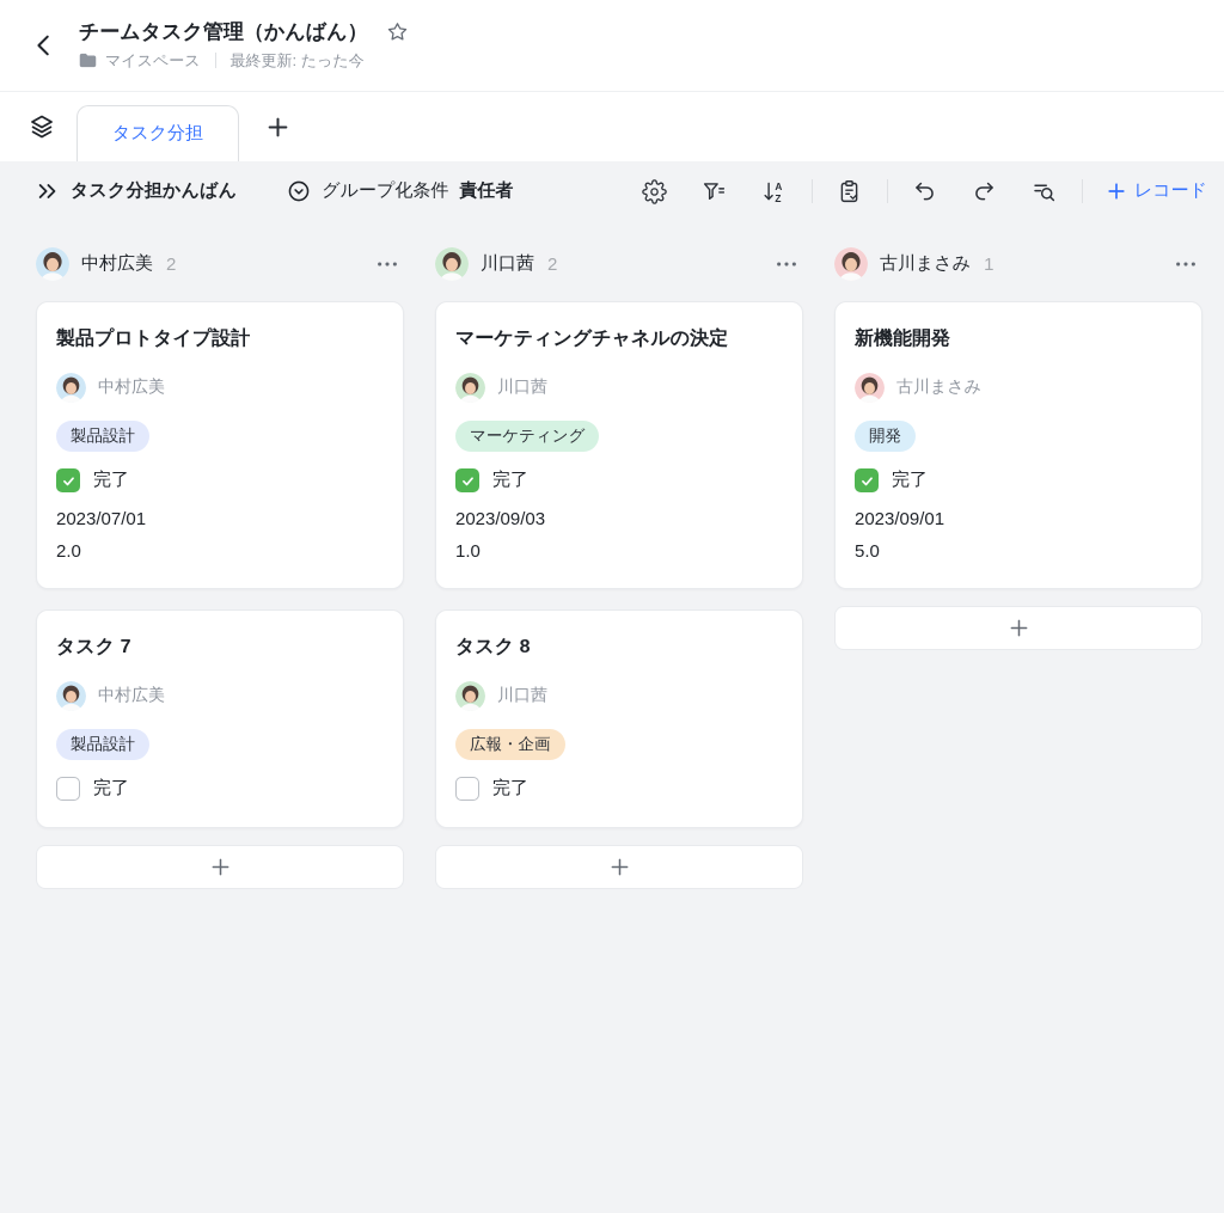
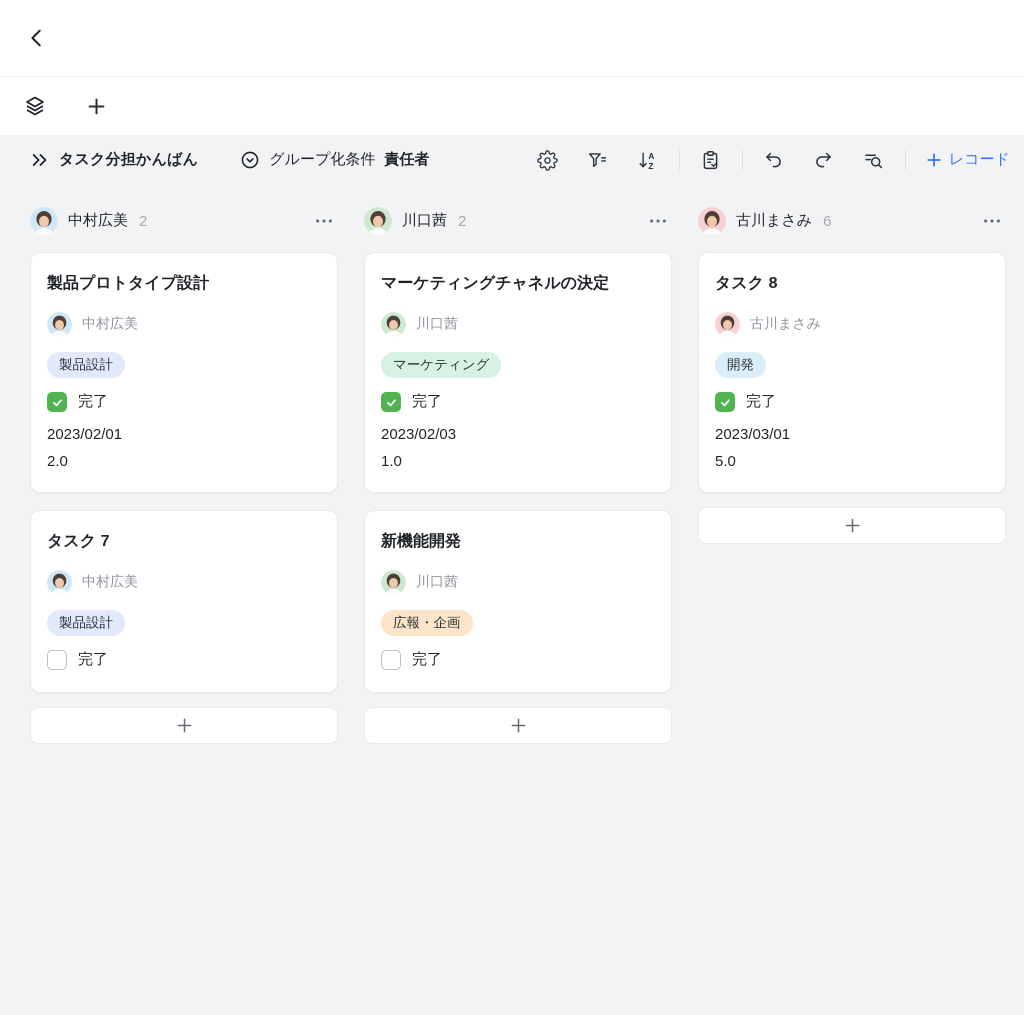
- チームタスク管理（かんばん）
- マイスペース
- 最終更新: たった今
- タスク分担
  タスク分担かんばん
  グループ化条件
  責任者
  A
  Z
  レコード
  中村広美
  2
  製品プロトタイプ設計
  中村広美
  製品設計
  完了
- 2023/07/01
+ 2023/02/01
  2.0
  タスク 7
  中村広美
  製品設計
  完了
  川口茜
  2
  マーケティングチャネルの決定
  川口茜
  マーケティング
  完了
- 2023/09/03
+ 2023/02/03
  1.0
- タスク 8
+ 新機能開発
  川口茜
  広報・企画
  完了
  古川まさみ
- 1
+ 6
- 新機能開発
+ タスク 8
  古川まさみ
  開発
  完了
- 2023/09/01
+ 2023/03/01
  5.0
